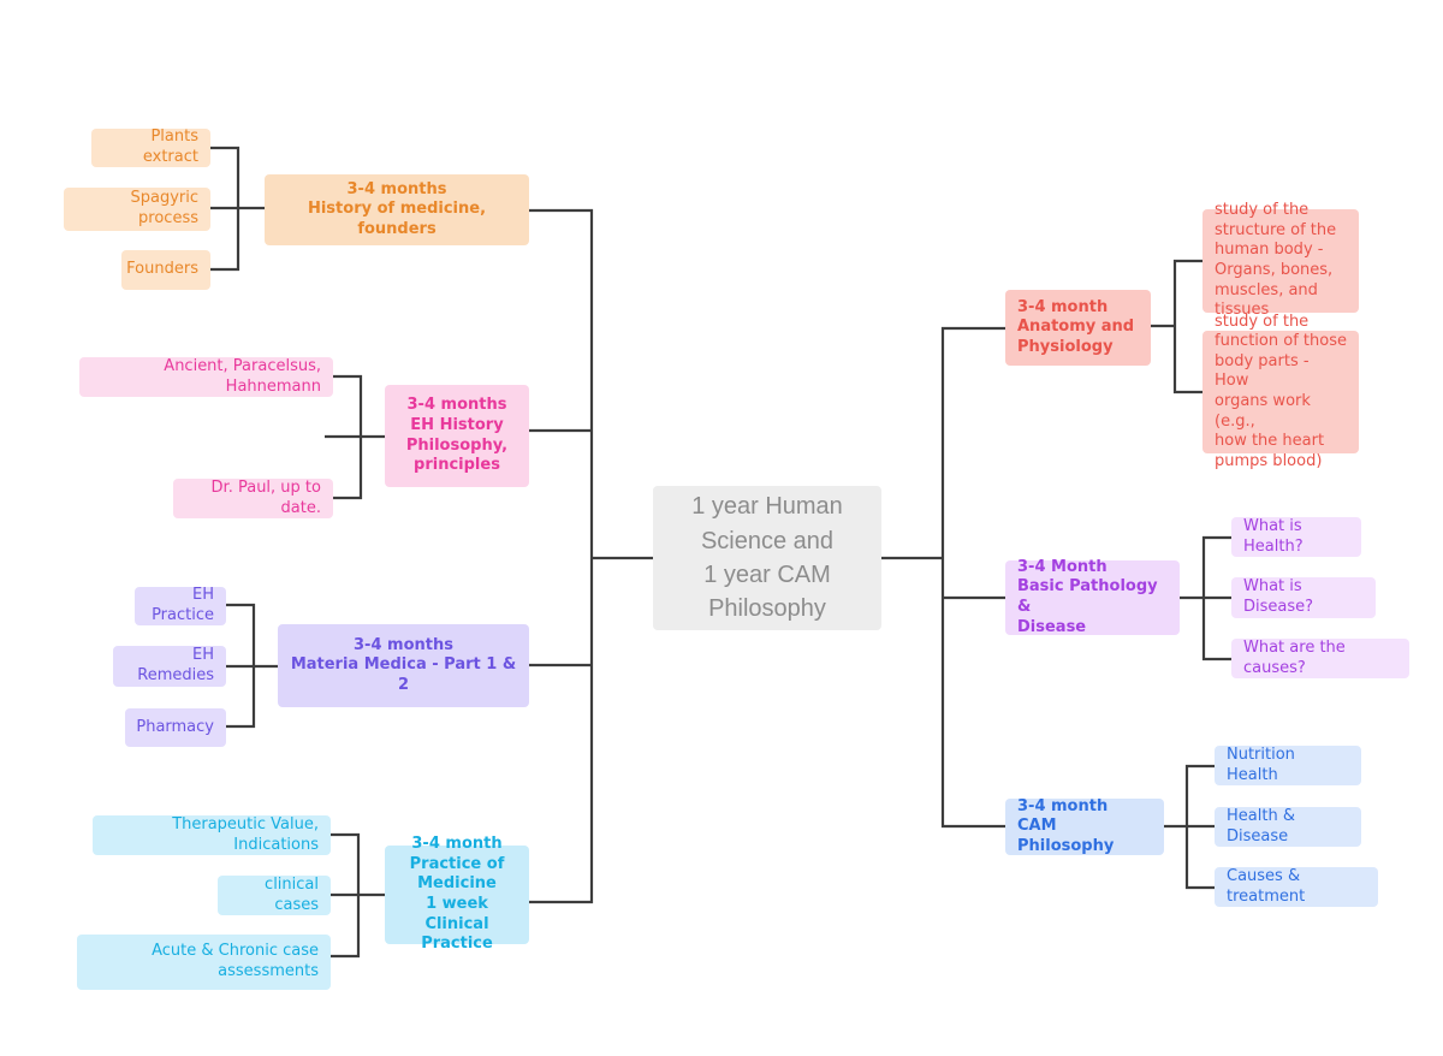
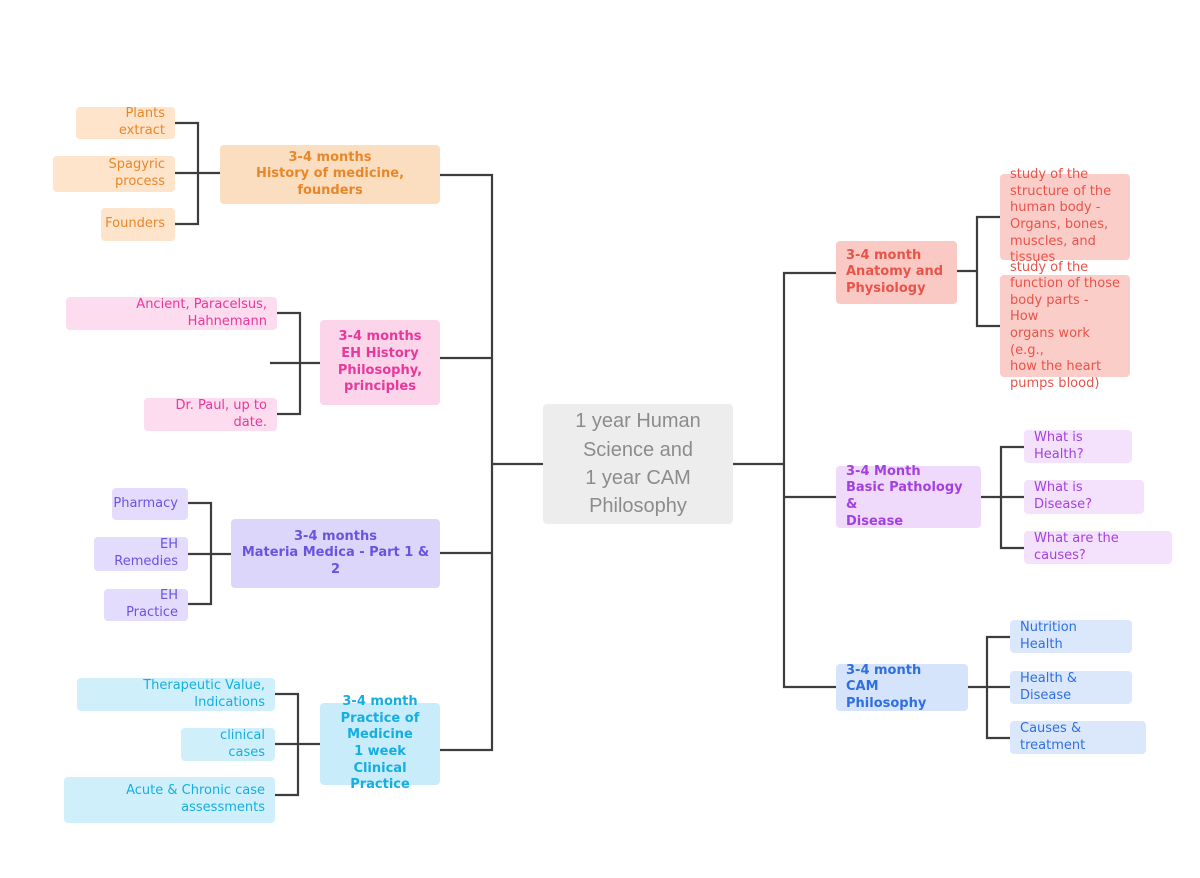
  Plants extract
  Spagyric process
  Founders
  3-4 months
  History of medicine, founders
  Ancient, Paracelsus, Hahnemann
  Dr. Paul, up to date.
  3-4 months
  EH History
  Philosophy,
  principles
- EH Practice
+ Pharmacy
  EH Remedies
- Pharmacy
+ EH Practice
  3-4 months
  Materia Medica - Part 1 & 2
  Therapeutic Value, Indications
  clinical cases
  Acute & Chronic case
  assessments
  3-4 month
  Practice of
  Medicine
  1 week Clinical
  Practice
  1 year Human
  Science and
  1 year CAM
  Philosophy
  3-4 month
  Anatomy and
  Physiology
  study of the
  structure of the
  human body -
  Organs, bones,
  muscles, and tissues
  study of the
  function of those
  body parts - How
  organs work (e.g.,
  how the heart
  pumps blood)
  3-4 Month
  Basic Pathology &
  Disease
  What is Health?
  What is Disease?
  What are the causes?
  3-4 month
  CAM Philosophy
  Nutrition Health
  Health & Disease
  Causes & treatment
